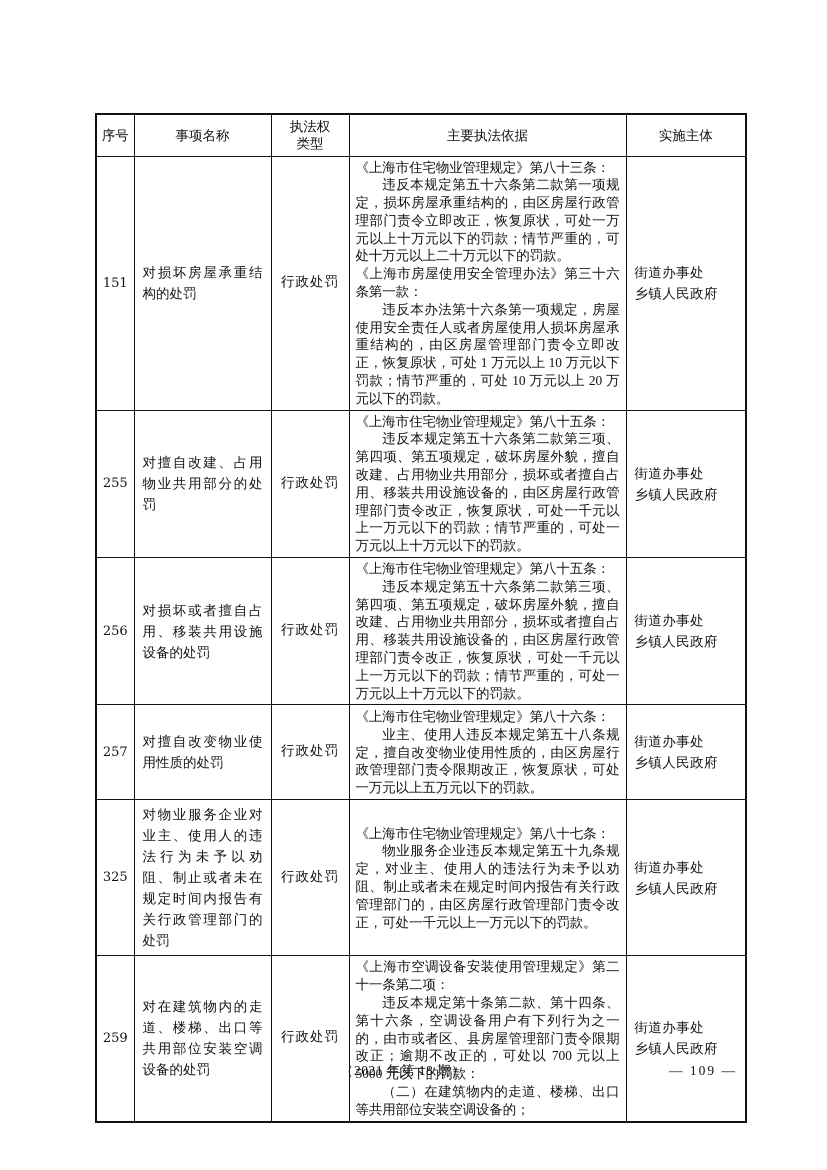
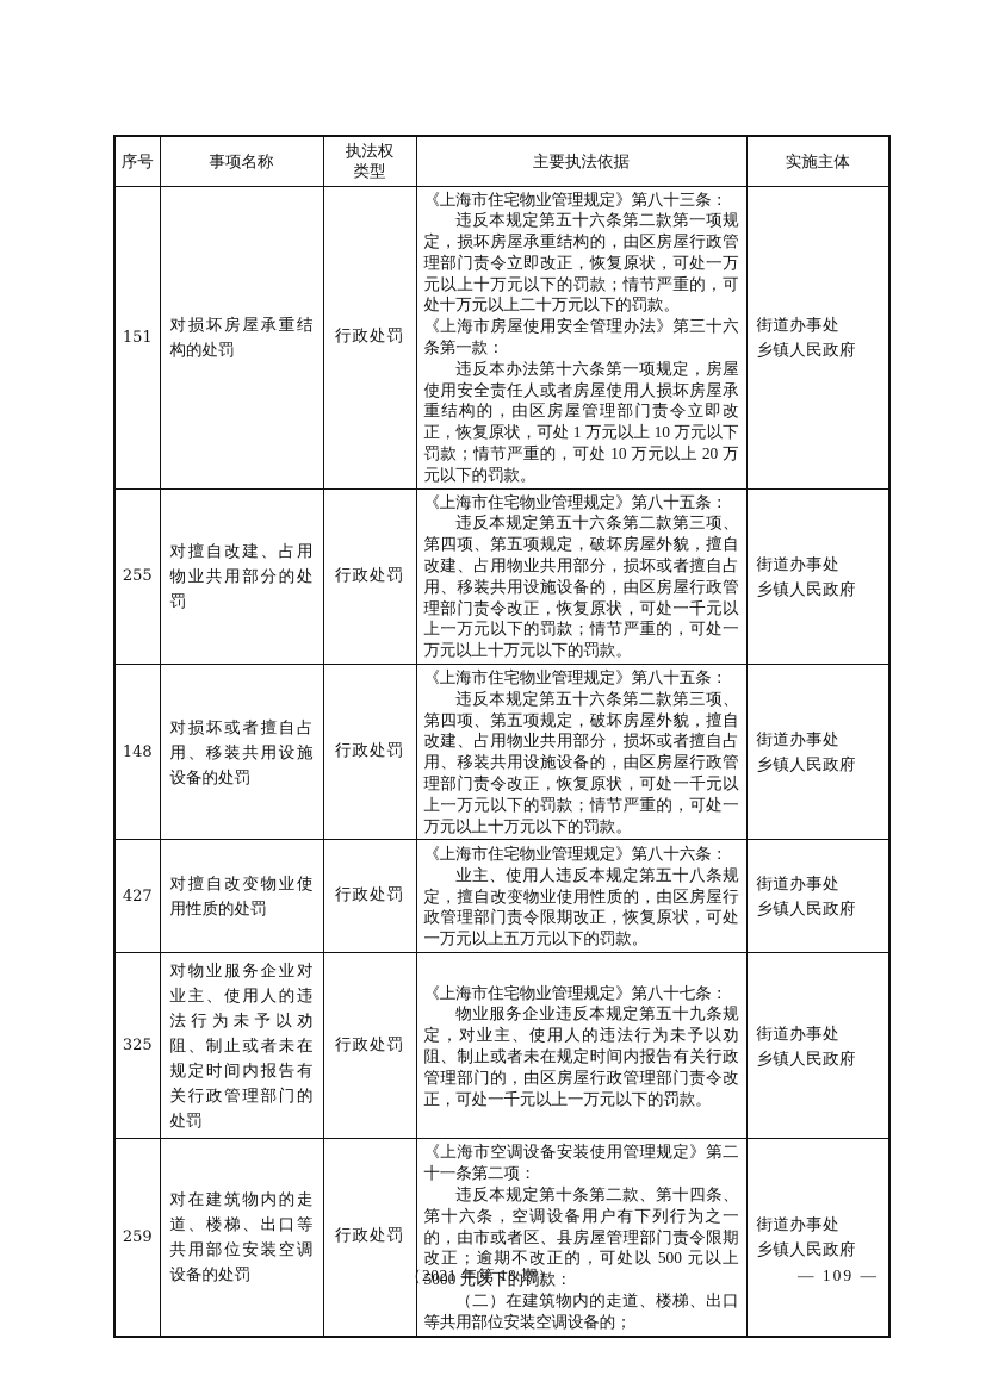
  序号	事项名称	执法权 类型	主要执法依据	实施主体
  151	对损坏房屋承重结构的处罚	行政处罚	《上海市住宅物业管理规定》第八十三条： 违反本规定第五十六条第二款第一项规定，损坏房屋承重结构的，由区房屋行政管理部门责令立即改正，恢复原状，可处一万元以上十万元以下的罚款；情节严重的，可处十万元以上二十万元以下的罚款。 《上海市房屋使用安全管理办法》第三十六条第一款： 违反本办法第十六条第一项规定，房屋使用安全责任人或者房屋使用人损坏房屋承重结构的，由区房屋管理部门责令立即改正，恢复原状，可处 1 万元以上 10 万元以下罚款；情节严重的，可处 10 万元以上 20 万元以下的罚款。	街道办事处 乡镇人民政府
  255	对擅自改建、占用物业共用部分的处罚	行政处罚	《上海市住宅物业管理规定》第八十五条： 违反本规定第五十六条第二款第三项、第四项、第五项规定，破坏房屋外貌，擅自改建、占用物业共用部分，损坏或者擅自占用、移装共用设施设备的，由区房屋行政管理部门责令改正，恢复原状，可处一千元以上一万元以下的罚款；情节严重的，可处一万元以上十万元以下的罚款。	街道办事处 乡镇人民政府
- 256	对损坏或者擅自占用、移装共用设施设备的处罚	行政处罚	《上海市住宅物业管理规定》第八十五条： 违反本规定第五十六条第二款第三项、第四项、第五项规定，破坏房屋外貌，擅自改建、占用物业共用部分，损坏或者擅自占用、移装共用设施设备的，由区房屋行政管理部门责令改正，恢复原状，可处一千元以上一万元以下的罚款；情节严重的，可处一万元以上十万元以下的罚款。	街道办事处 乡镇人民政府
+ 148	对损坏或者擅自占用、移装共用设施设备的处罚	行政处罚	《上海市住宅物业管理规定》第八十五条： 违反本规定第五十六条第二款第三项、第四项、第五项规定，破坏房屋外貌，擅自改建、占用物业共用部分，损坏或者擅自占用、移装共用设施设备的，由区房屋行政管理部门责令改正，恢复原状，可处一千元以上一万元以下的罚款；情节严重的，可处一万元以上十万元以下的罚款。	街道办事处 乡镇人民政府
- 257	对擅自改变物业使用性质的处罚	行政处罚	《上海市住宅物业管理规定》第八十六条： 业主、使用人违反本规定第五十八条规定，擅自改变物业使用性质的，由区房屋行政管理部门责令限期改正，恢复原状，可处一万元以上五万元以下的罚款。	街道办事处 乡镇人民政府
+ 427	对擅自改变物业使用性质的处罚	行政处罚	《上海市住宅物业管理规定》第八十六条： 业主、使用人违反本规定第五十八条规定，擅自改变物业使用性质的，由区房屋行政管理部门责令限期改正，恢复原状，可处一万元以上五万元以下的罚款。	街道办事处 乡镇人民政府
  325	对物业服务企业对业主、使用人的违法行为未予以劝阻、制止或者未在规定时间内报告有关行政管理部门的处罚	行政处罚	《上海市住宅物业管理规定》第八十七条： 物业服务企业违反本规定第五十九条规定，对业主、使用人的违法行为未予以劝阻、制止或者未在规定时间内报告有关行政管理部门的，由区房屋行政管理部门责令改正，可处一千元以上一万元以下的罚款。	街道办事处 乡镇人民政府
- 259	对在建筑物内的走道、楼梯、出口等共用部位安装空调设备的处罚	行政处罚	《上海市空调设备安装使用管理规定》第二十一条第二项： 违反本规定第十条第二款、第十四条、第十六条，空调设备用户有下列行为之一的，由市或者区、县房屋管理部门责令限期改正；逾期不改正的，可处以 700 元以上 5000 元以下的罚款： （二）在建筑物内的走道、楼梯、出口等共用部位安装空调设备的；	街道办事处 乡镇人民政府
+ 259	对在建筑物内的走道、楼梯、出口等共用部位安装空调设备的处罚	行政处罚	《上海市空调设备安装使用管理规定》第二十一条第二项： 违反本规定第十条第二款、第十四条、第十六条，空调设备用户有下列行为之一的，由市或者区、县房屋管理部门责令限期改正；逾期不改正的，可处以 500 元以上 5000 元以下的罚款： （二）在建筑物内的走道、楼梯、出口等共用部位安装空调设备的；	街道办事处 乡镇人民政府
  （2021 年第 18 期）
  — 109 —
